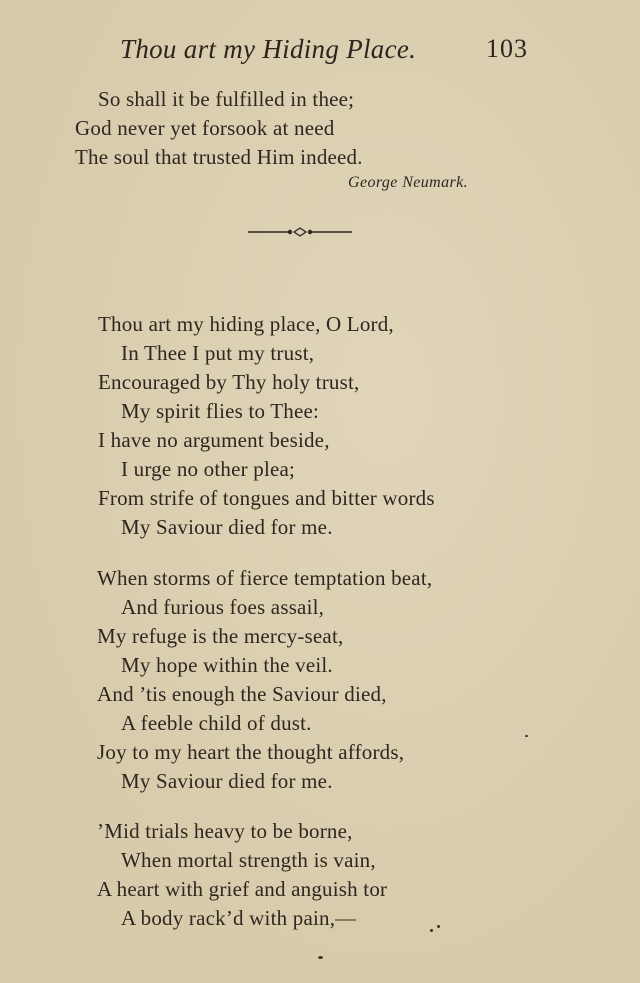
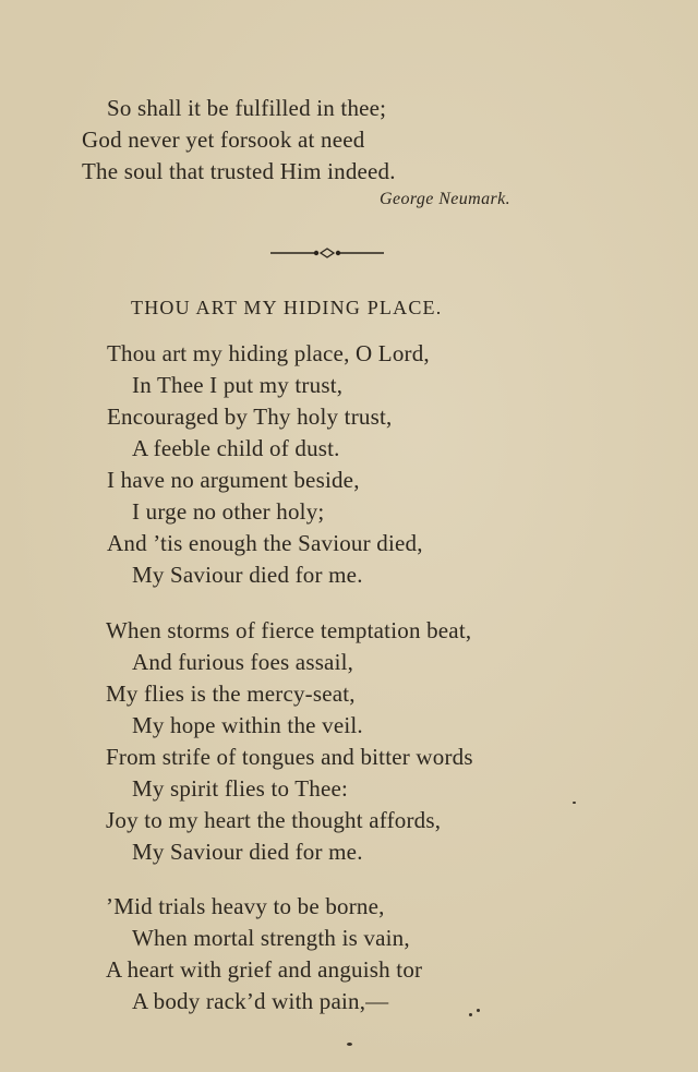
- Thou art my Hiding Place.
- 103
  So shall it be fulfilled in thee;
  God never yet forsook at need
  The soul that trusted Him indeed.
  George Neumark.
+ THOU ART MY HIDING PLACE.
  Thou art my hiding place, O Lord,
  In Thee I put my trust,
  Encouraged by Thy holy trust,
- My spirit flies to Thee:
+ A feeble child of dust.
  I have no argument beside,
- I urge no other plea;
+ I urge no other holy;
- From strife of tongues and bitter words
+ And ’tis enough the Saviour died,
  My Saviour died for me.
  When storms of fierce temptation beat,
  And furious foes assail,
- My refuge is the mercy-seat,
+ My flies is the mercy-seat,
  My hope within the veil.
- And ’tis enough the Saviour died,
+ From strife of tongues and bitter words
- A feeble child of dust.
+ My spirit flies to Thee:
  Joy to my heart the thought affords,
  My Saviour died for me.
  ’Mid trials heavy to be borne,
  When mortal strength is vain,
  A heart with grief and anguish tor
  A body rack’d with pain,—
